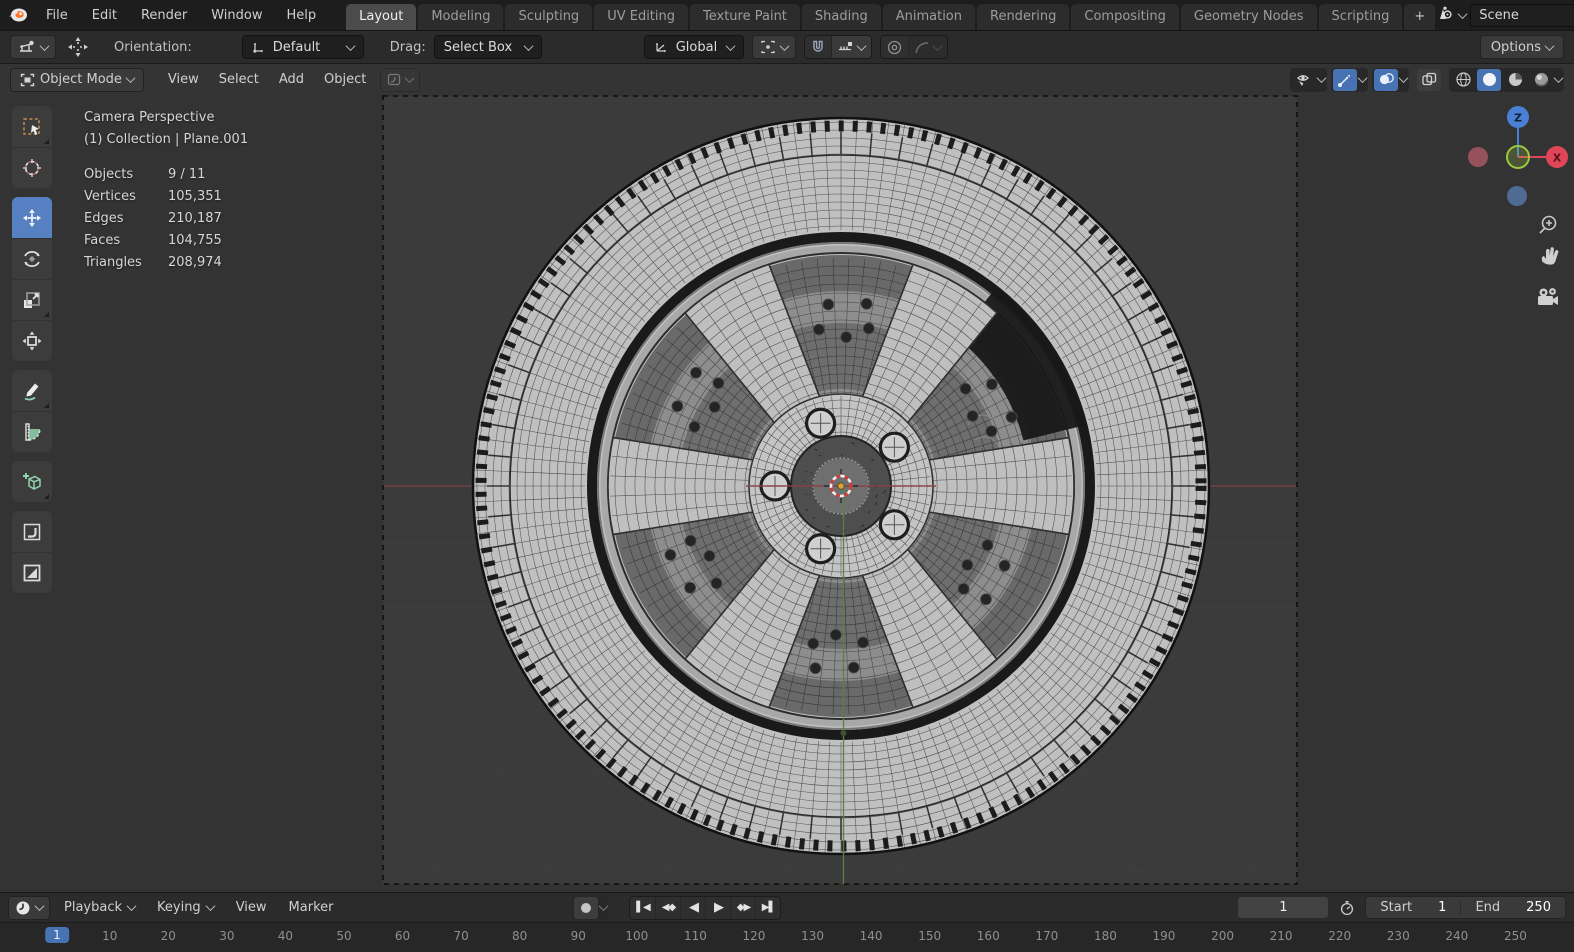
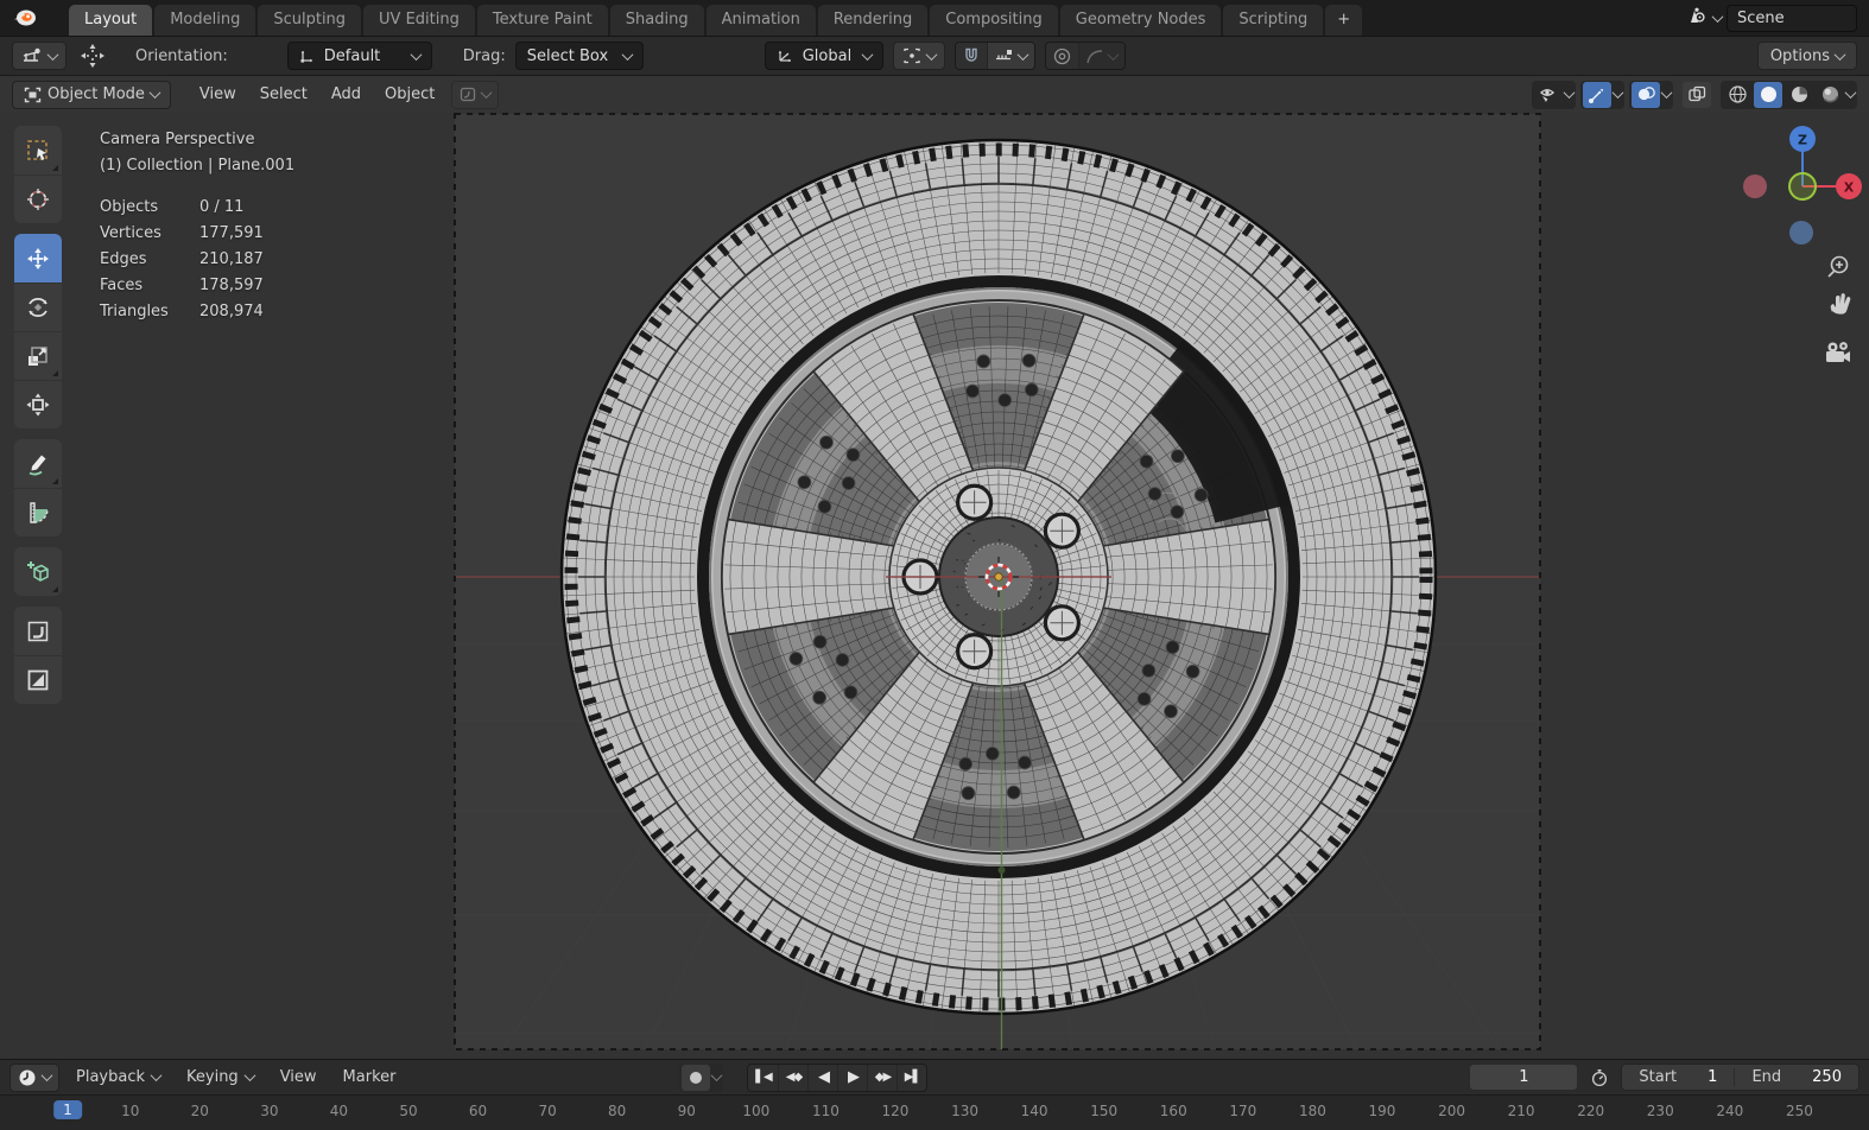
- File
- Edit
- Render
- Window
- Help
  Layout
  Modeling
  Sculpting
  UV Editing
  Texture Paint
  Shading
  Animation
  Rendering
  Compositing
  Geometry Nodes
  Scripting
  +
  Scene
  Orientation:
  Default
  Drag:
  Select Box
  Global
  Options
  Object Mode
  View
  Select
  Add
  Object
  Z
  X
  Camera Perspective
  (1) Collection | Plane.001
  Objects
- 9 / 11
+ 0 / 11
  Vertices
- 105,351
+ 177,591
  Edges
  210,187
  Faces
- 104,755
+ 178,597
  Triangles
  208,974
  Playback
  Keying
  View
  Marker
  ▌◀
  ◀◆
  ◀
  ▶
  ◆▶
  ▶▌
  1
  Start
  1
  End
  250
  1
  10
  20
  30
  40
  50
  60
  70
  80
  90
  100
  110
  120
  130
  140
  150
  160
  170
  180
  190
  200
  210
  220
  230
  240
  250
